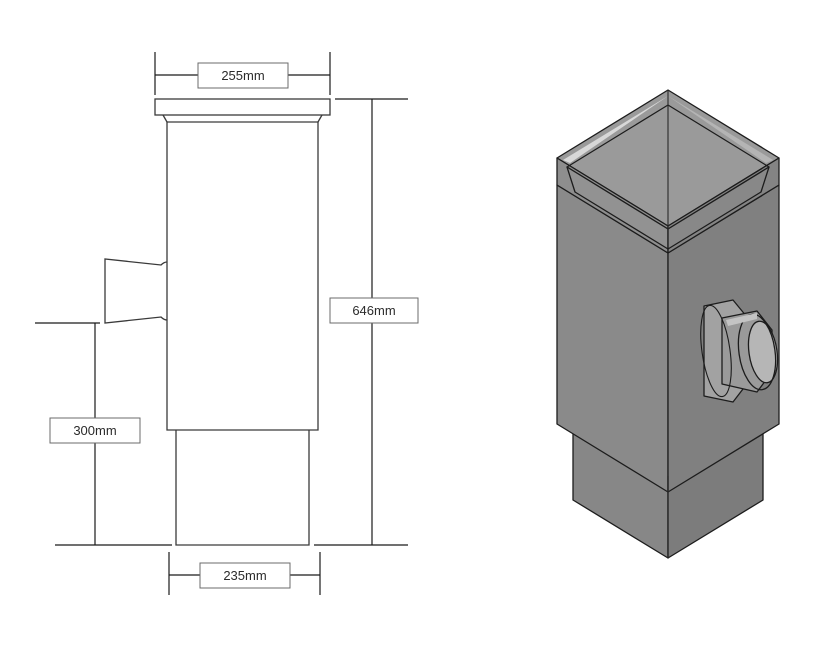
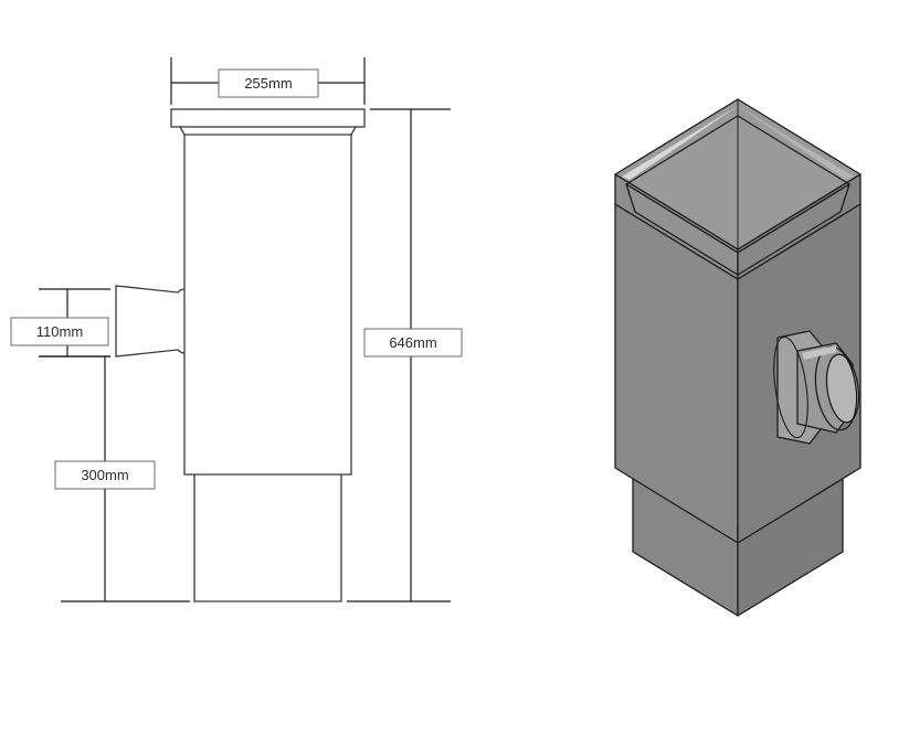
  255mm
  646mm
+ 110mm
  300mm
- 235mm
